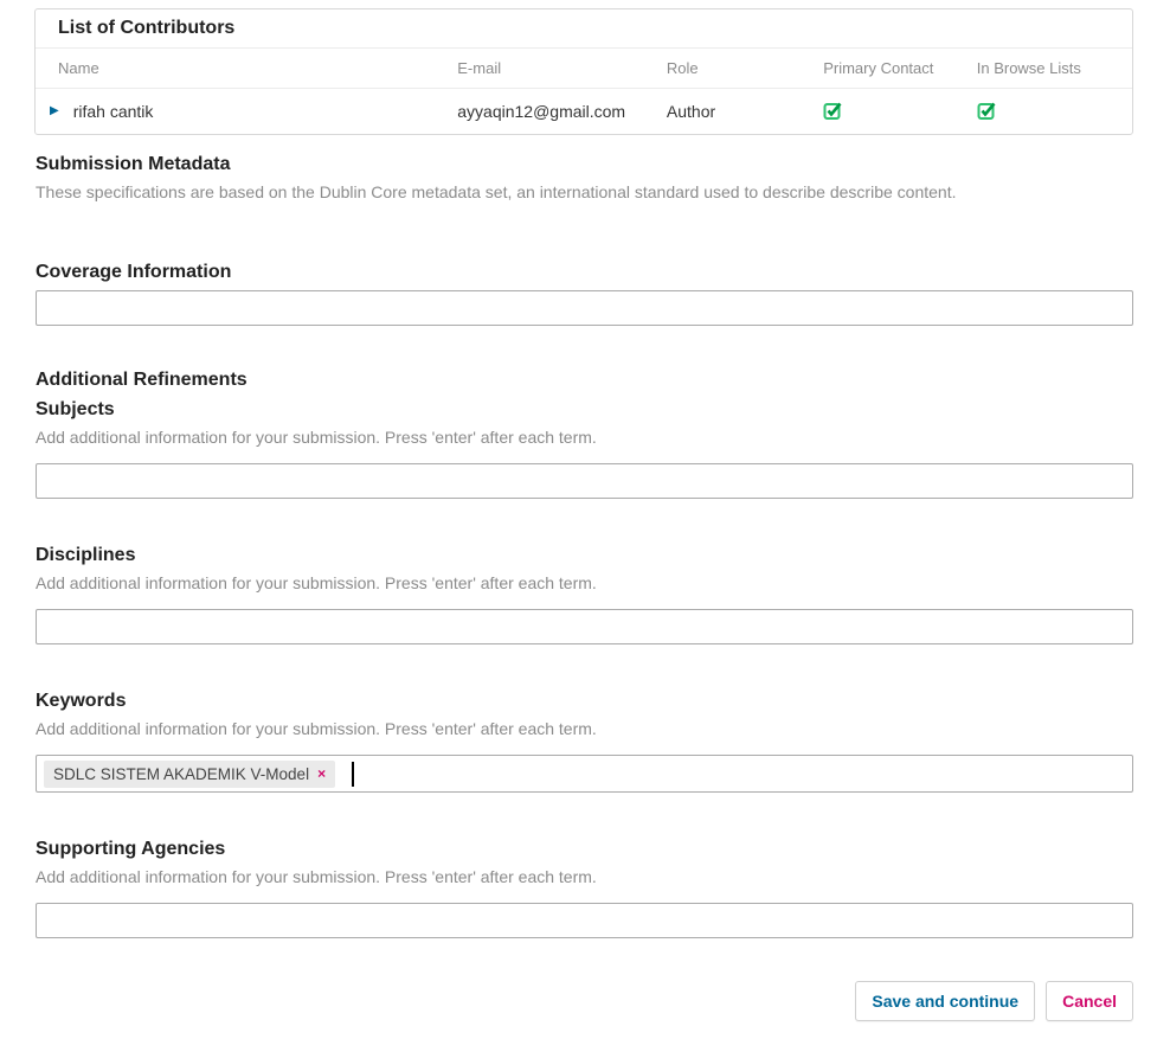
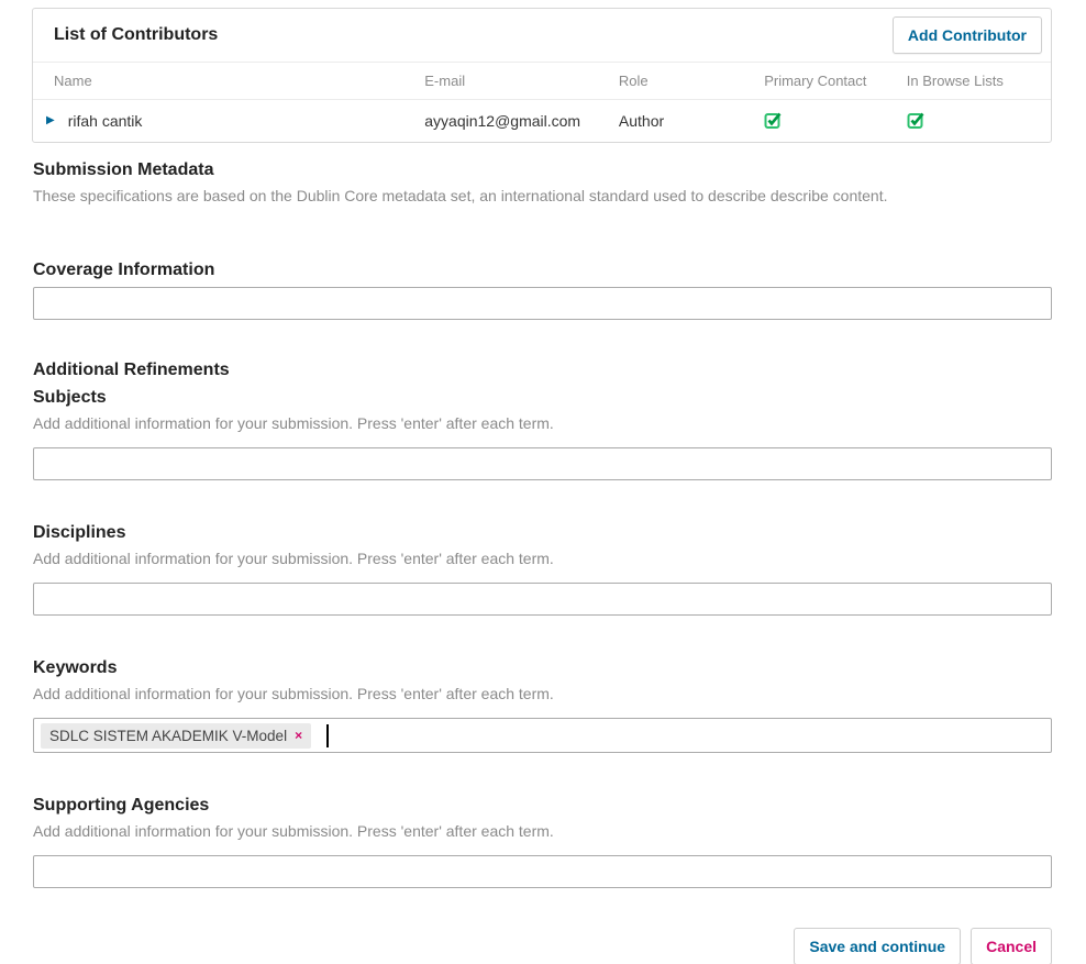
  List of Contributors
+ Add Contributor
  Name
  E-mail
  Role
  Primary Contact
  In Browse Lists
  ▶
  rifah cantik
  ayyaqin12@gmail.com
  Author
  Submission Metadata
  These specifications are based on the Dublin Core metadata set, an international standard used to describe describe content.
  Coverage Information
  Additional Refinements
  Subjects
  Add additional information for your submission. Press 'enter' after each term.
  Disciplines
  Add additional information for your submission. Press 'enter' after each term.
  Keywords
  Add additional information for your submission. Press 'enter' after each term.
  SDLC SISTEM AKADEMIK V-Model
  ×
  Supporting Agencies
  Add additional information for your submission. Press 'enter' after each term.
  Save and continue
  Cancel
